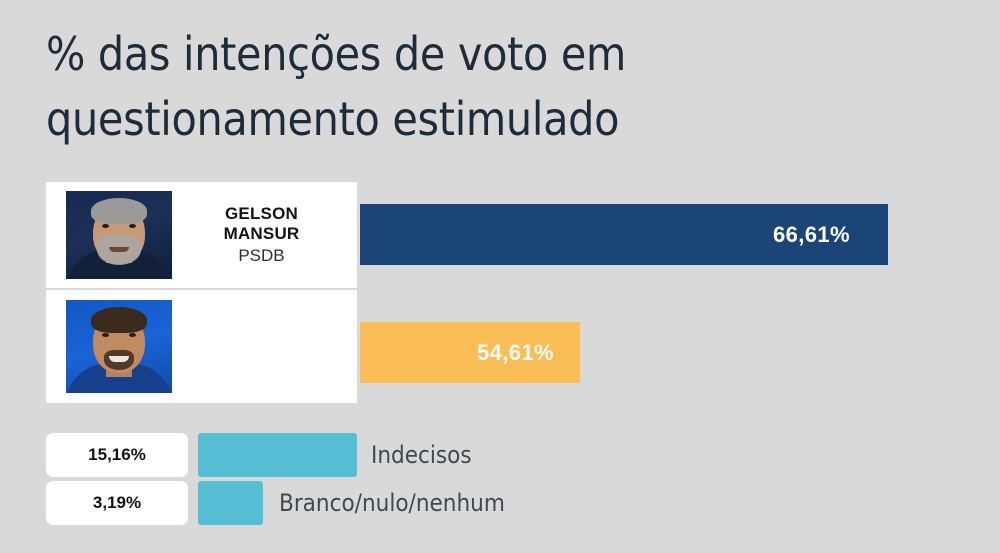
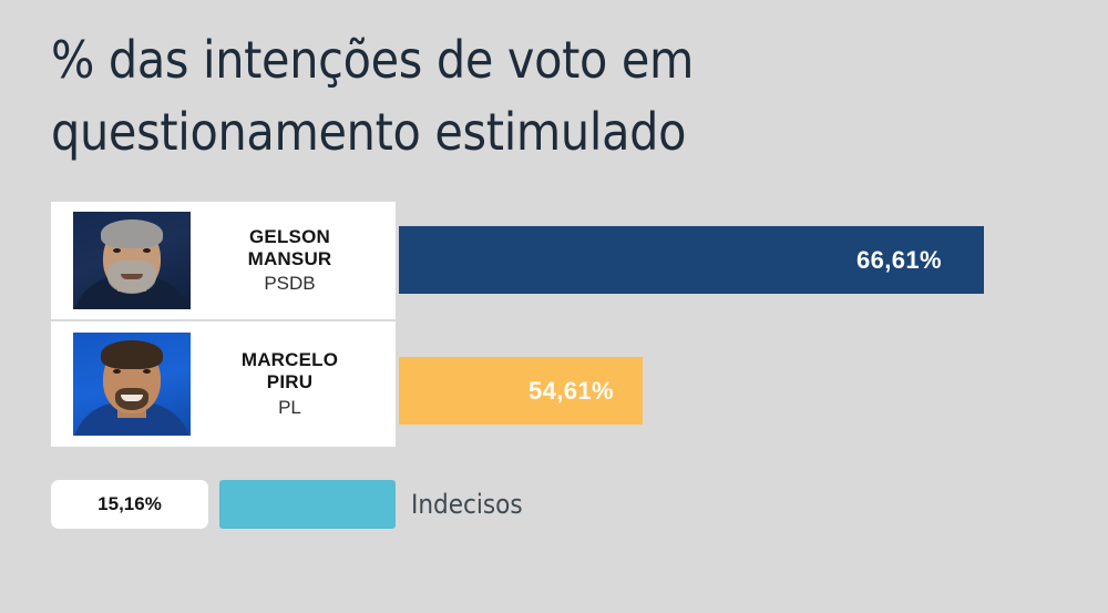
  % das intenções de voto em
  questionamento estimulado
  GELSON
  MANSUR
  PSDB
  66,61%
+ MARCELO
+ PIRU
+ PL
  54,61%
  15,16%
  Indecisos
- 3,19%
- Branco/nulo/nenhum
